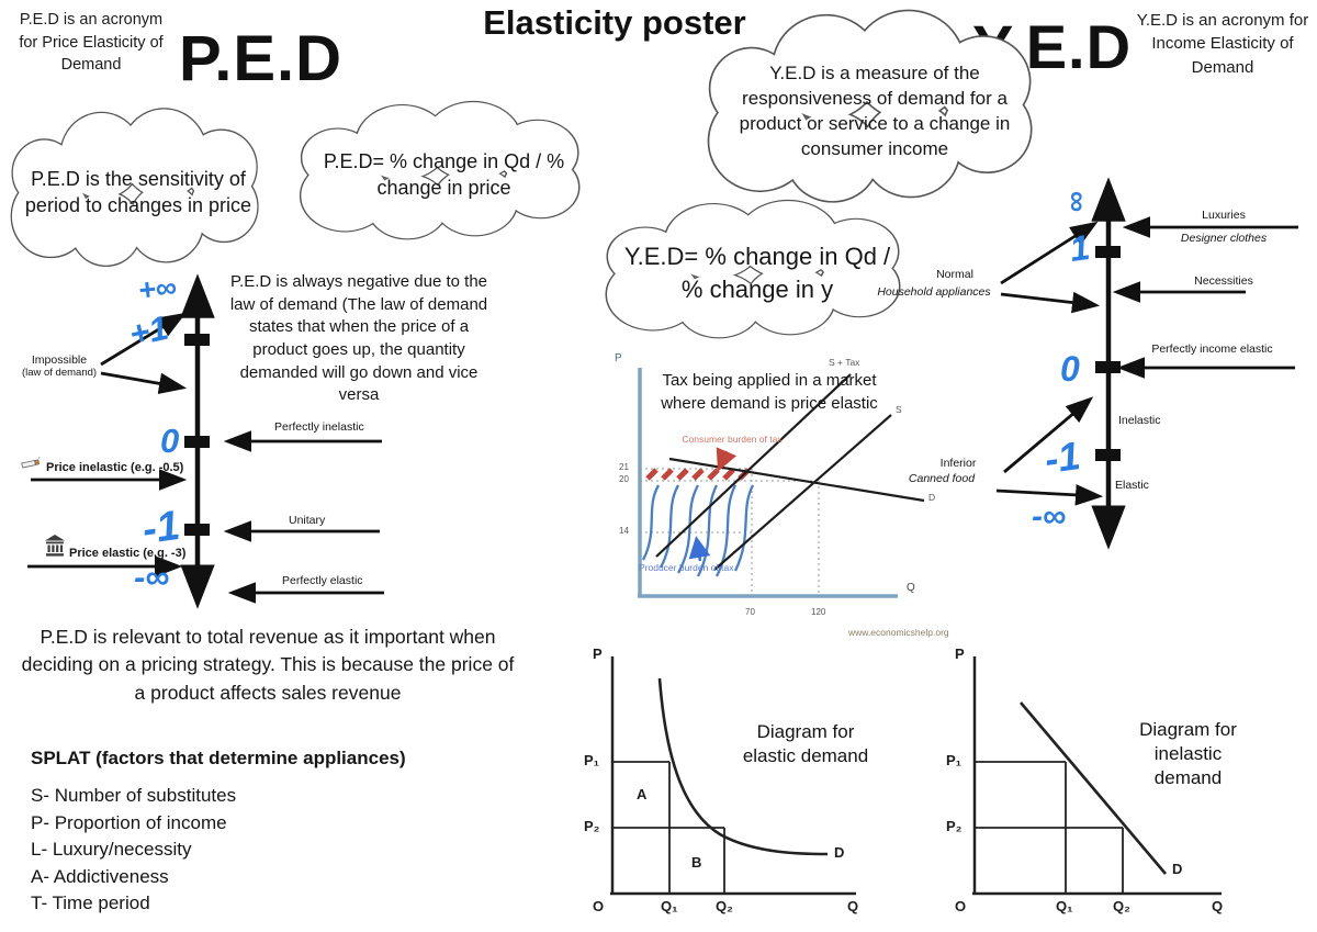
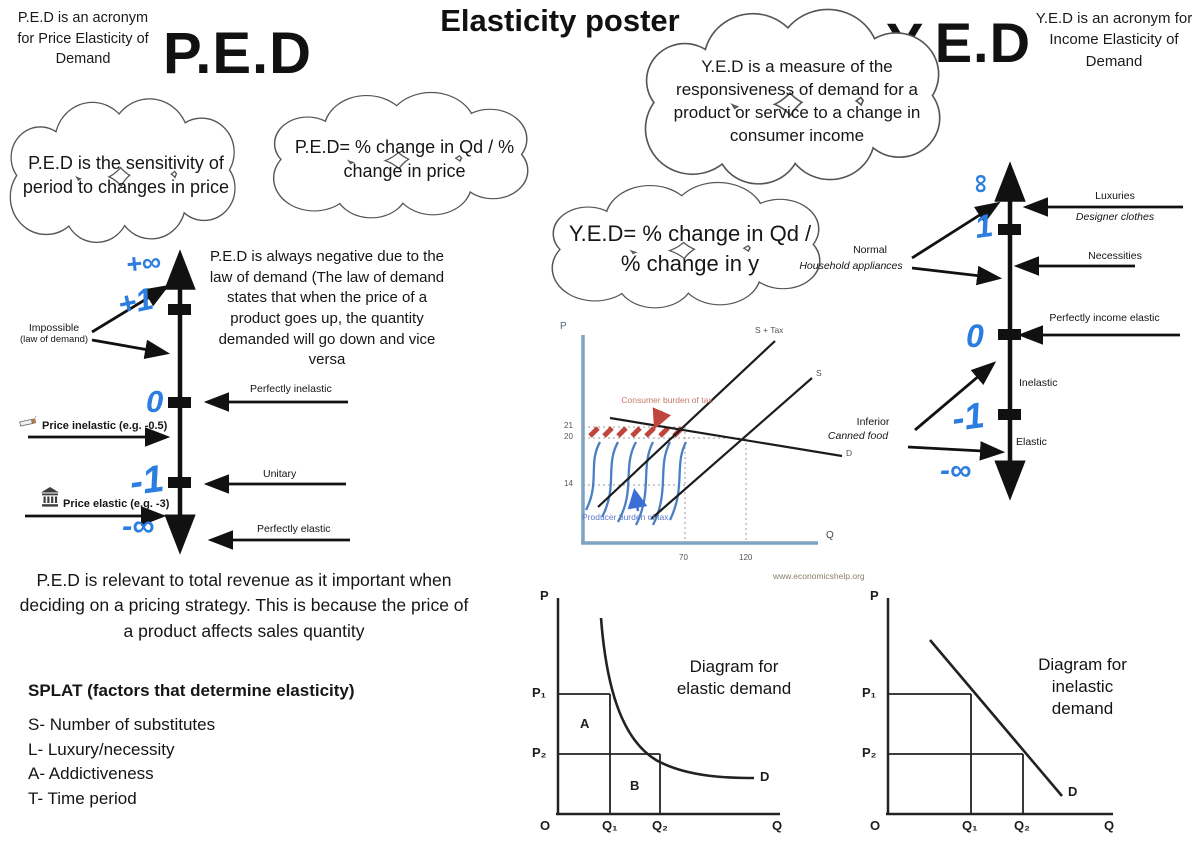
  P.E.D is an acronym for Price Elasticity of Demand
  P.E.D
  Elasticity poster
  .E.D
  Y.E.D is an acronym for Income Elasticity of Demand
  P.E.D is the sensitivity of period to changes in price
  P.E.D= % change in Qd / % change in price
  Y.E.D is a measure of the responsiveness of demand for a product or service to a change in consumer income
  Y.E.D= % change in Qd / % change in y
  P.E.D is always negative due to the law of demand (The law of demand states that when the price of a product goes up, the quantity demanded will go down and vice versa
  Impossible
  (law of demand)
  0
  Perfectly inelastic
  Price inelastic (e.g. -0.5)
  Unitary
  Price elastic (e.g. -3)
  -∞
  Perfectly elastic
  P
  Q
- Tax being applied in a market where demand is price elastic
  S + Tax
  S
  D
  Consumer burden of tax
  Producer burden of tax
  21
  20
  14
  70
  120
  www.economicshelp.org
  Luxuries
  Designer clothes
  Necessities
  Normal
  Household appliances
  0
  Perfectly income elastic
  Inelastic
  Inferior
  Canned food
  Elastic
  -∞
- P.E.D is relevant to total revenue as it important when deciding on a pricing strategy. This is because the price of a product affects sales revenue
+ P.E.D is relevant to total revenue as it important when deciding on a pricing strategy. This is because the price of a product affects sales quantity
- SPLAT (factors that determine appliances)
+ SPLAT (factors that determine elasticity)
  S- Number of substitutes
- P- Proportion of income
  L- Luxury/necessity
  A- Addictiveness
  T- Time period
  P
  P₁
  P₂
  A
  B
  O
  Q₁
  Q₂
  Q
  D
  Diagram for elastic demand
  P
  P₁
  P₂
  O
  Q₁
  Q₂
  Q
  D
  Diagram for inelastic demand
